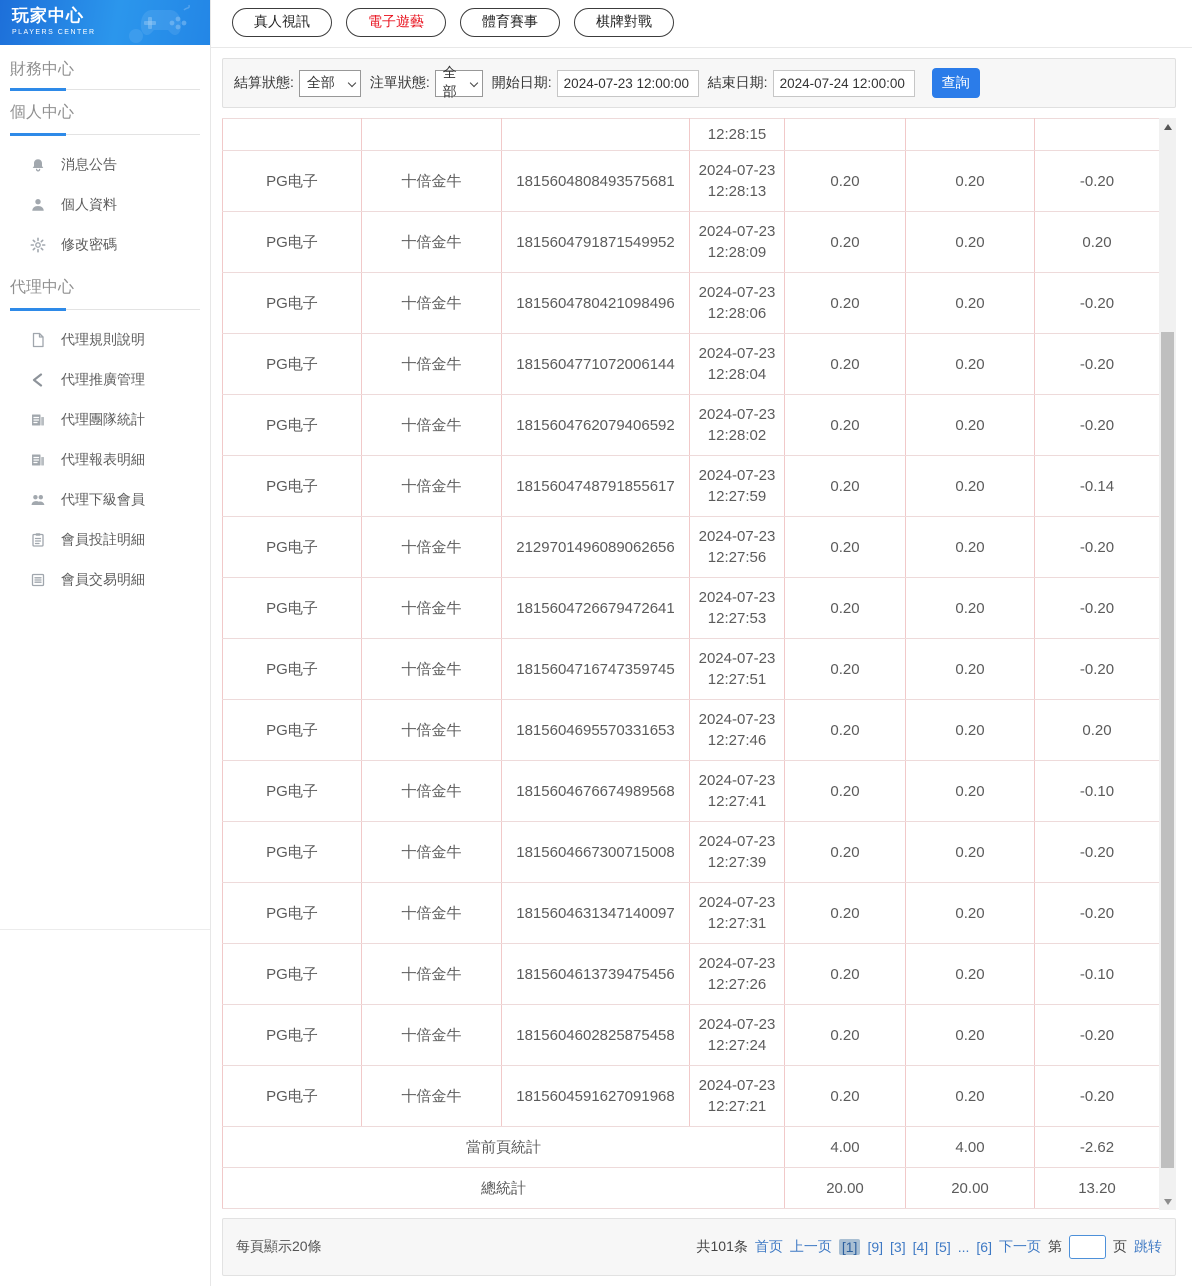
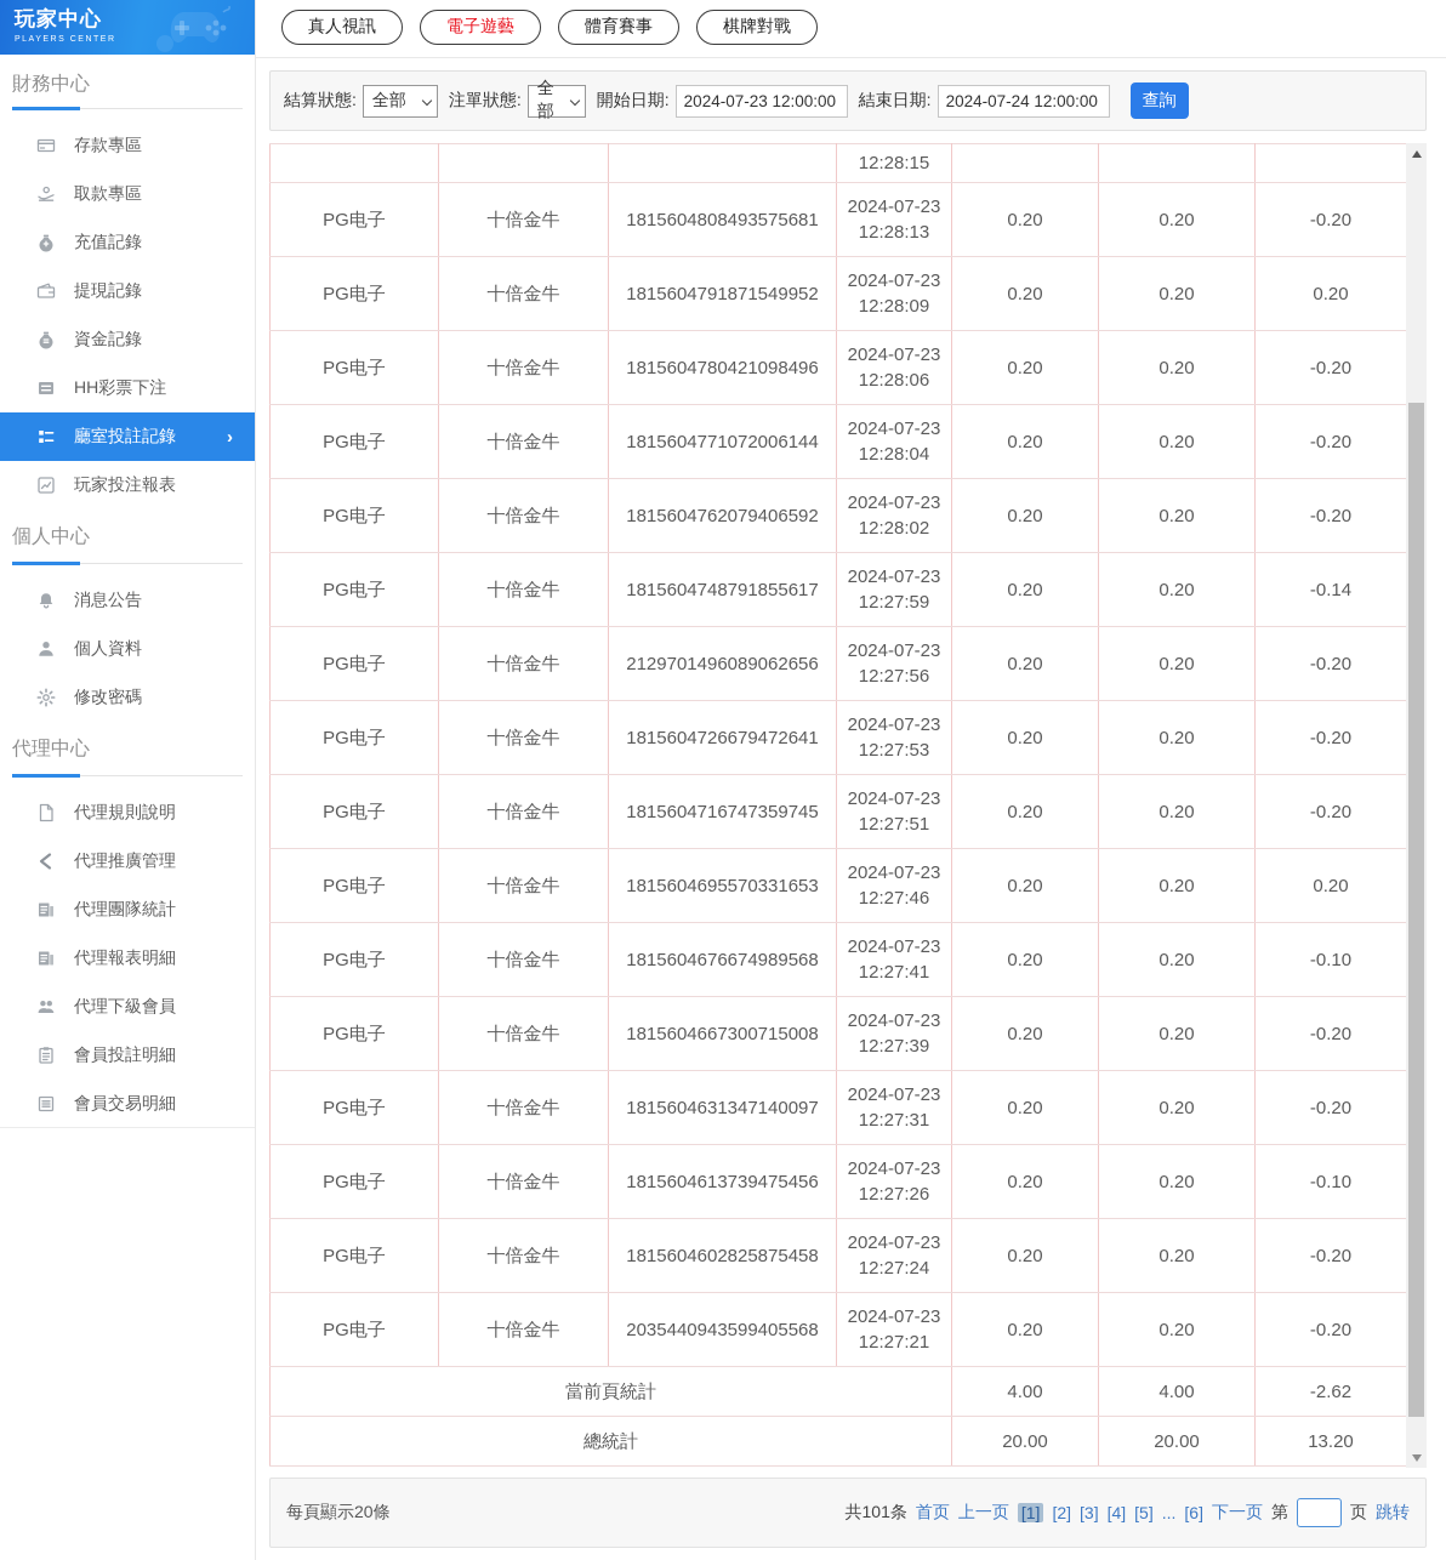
  玩家中心
  財務中心
+ 存款專區
+ 取款專區
+ 充值記錄
+ 提現記錄
+ 資金記錄
+ HH彩票下注
+ 廳室投註記錄
+ ›
+ 玩家投注報表
  個人中心
  消息公告
  個人資料
  修改密碼
  代理中心
  代理規則說明
  代理推廣管理
  代理團隊統計
  代理報表明細
  代理下級會員
  會員投註明細
  會員交易明細
  真人視訊
  電子遊藝
  體育賽事
  棋牌對戰
  結算狀態:
  全部
  注單狀態:
  全部
  開始日期:
  2024-07-23 12:00:00
  結束日期:
  2024-07-24 12:00:00
  查詢
  			12:28:15
  PG电子	十倍金牛	1815604808493575681	2024-07-2312:28:13	0.20	0.20	-0.20
  PG电子	十倍金牛	1815604791871549952	2024-07-2312:28:09	0.20	0.20	0.20
  PG电子	十倍金牛	1815604780421098496	2024-07-2312:28:06	0.20	0.20	-0.20
  PG电子	十倍金牛	1815604771072006144	2024-07-2312:28:04	0.20	0.20	-0.20
  PG电子	十倍金牛	1815604762079406592	2024-07-2312:28:02	0.20	0.20	-0.20
  PG电子	十倍金牛	1815604748791855617	2024-07-2312:27:59	0.20	0.20	-0.14
  PG电子	十倍金牛	2129701496089062656	2024-07-2312:27:56	0.20	0.20	-0.20
  PG电子	十倍金牛	1815604726679472641	2024-07-2312:27:53	0.20	0.20	-0.20
  PG电子	十倍金牛	1815604716747359745	2024-07-2312:27:51	0.20	0.20	-0.20
  PG电子	十倍金牛	1815604695570331653	2024-07-2312:27:46	0.20	0.20	0.20
  PG电子	十倍金牛	1815604676674989568	2024-07-2312:27:41	0.20	0.20	-0.10
  PG电子	十倍金牛	1815604667300715008	2024-07-2312:27:39	0.20	0.20	-0.20
  PG电子	十倍金牛	1815604631347140097	2024-07-2312:27:31	0.20	0.20	-0.20
  PG电子	十倍金牛	1815604613739475456	2024-07-2312:27:26	0.20	0.20	-0.10
  PG电子	十倍金牛	1815604602825875458	2024-07-2312:27:24	0.20	0.20	-0.20
- PG电子	十倍金牛	1815604591627091968	2024-07-2312:27:21	0.20	0.20	-0.20
+ PG电子	十倍金牛	2035440943599405568	2024-07-2312:27:21	0.20	0.20	-0.20
  當前頁統計	4.00	4.00	-2.62
  總統計	20.00	20.00	13.20
  每頁顯示20條
  共101条
  首页
  上一页
  [1]
- [9]
+ [2]
  [3]
  [4]
  [5]
  ...
  [6]
  下一页
  第
  页
  跳转
